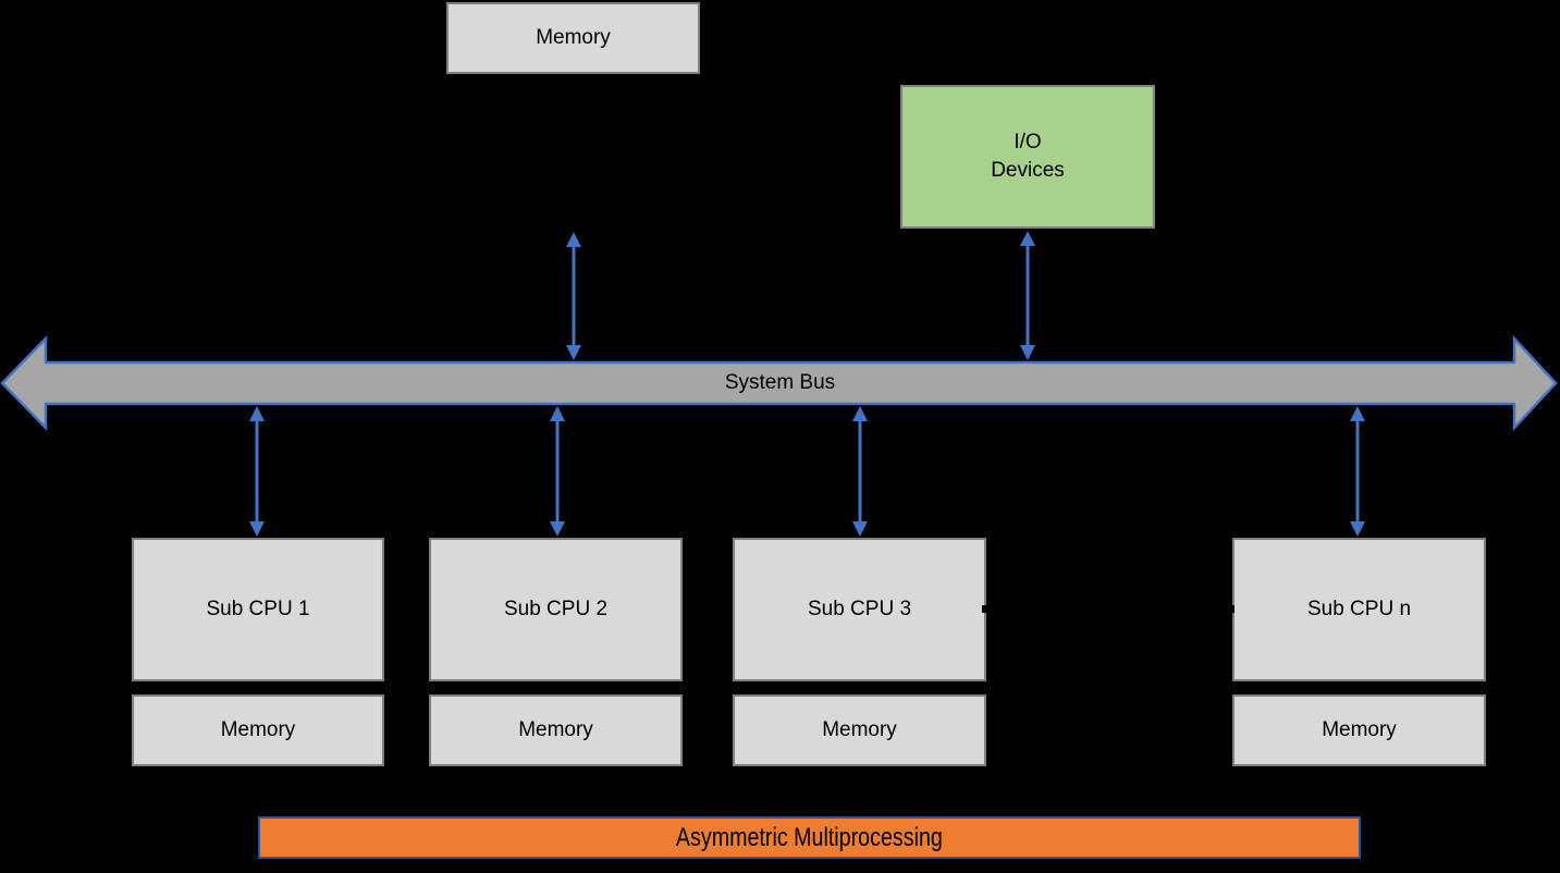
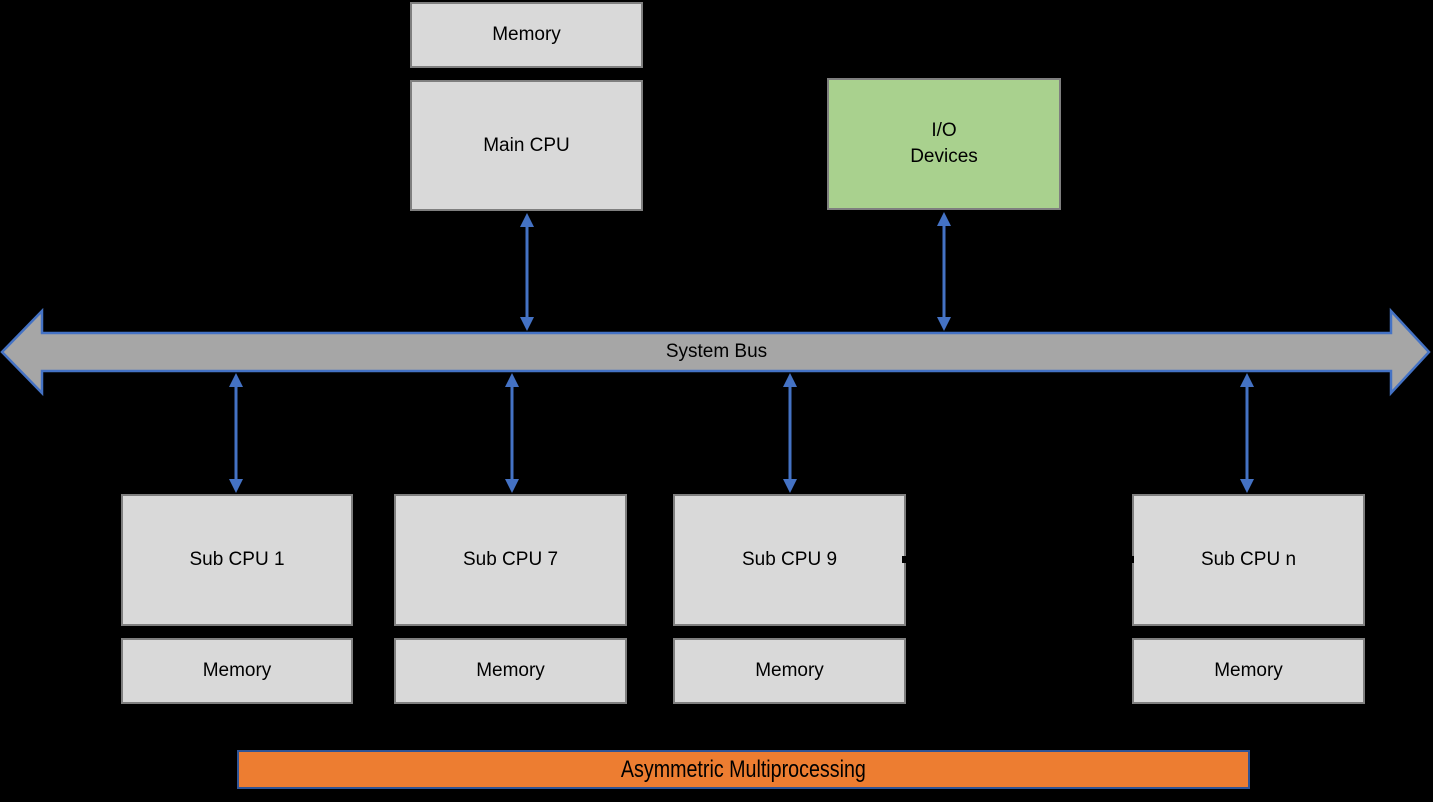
  System Bus
  Memory
+ Main CPU
  I/O
  Devices
  Sub CPU 1
  Memory
- Sub CPU 2
+ Sub CPU 7
  Memory
- Sub CPU 3
+ Sub CPU 9
  Memory
  Sub CPU n
  Memory
  Asymmetric Multiprocessing
